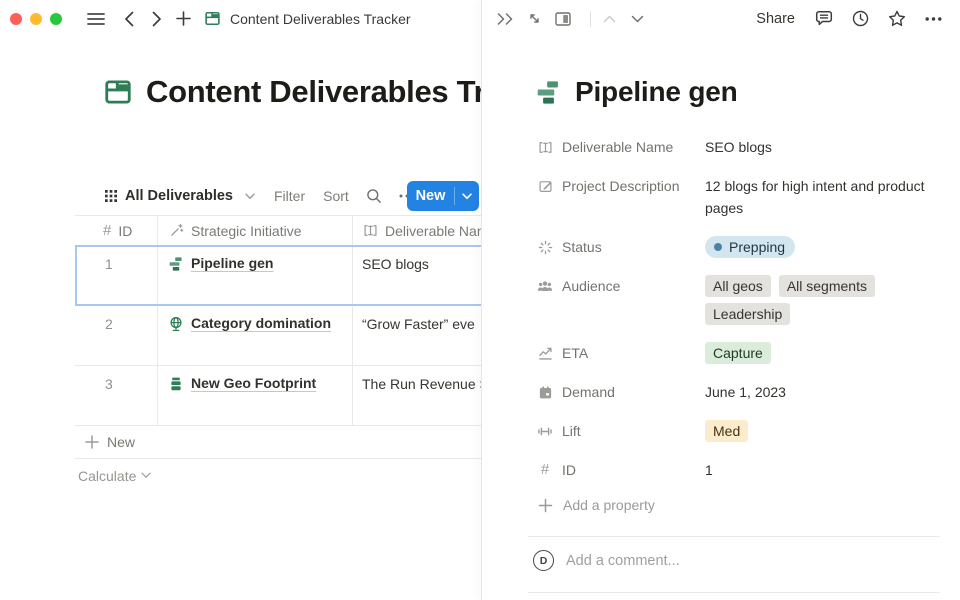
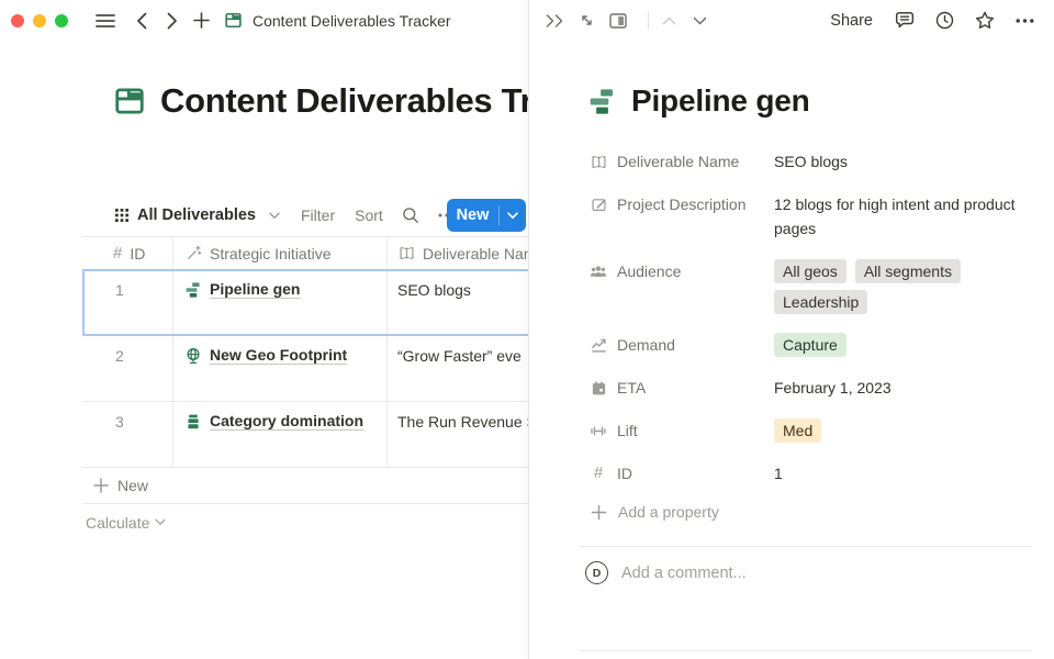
  Content Deliverables Tracker
  Content Deliverables Tr
  All Deliverables
  Filter
  Sort
  New
  #
  ID
  Strategic Initiative
  Deliverable Na
  1
  Pipeline gen
  SEO blogs
  2
- Category domination
+ New Geo Footprint
  “Grow Faster” eve
  3
- New Geo Footprint
+ Category domination
  The Run Revenue
  New
  Calculate
  Share
  Pipeline gen
  Deliverable Name
  SEO blogs
  Project Description
  12 blogs for high intent and product pages
- Status
- Prepping
  Audience
  All geos
  All segments
  Leadership
- ETA
+ Demand
  Capture
- Demand
+ ETA
- June 1, 2023
+ February 1, 2023
  Lift
  Med
  #
  ID
  1
  Add a property
  D
  Add a comment...
